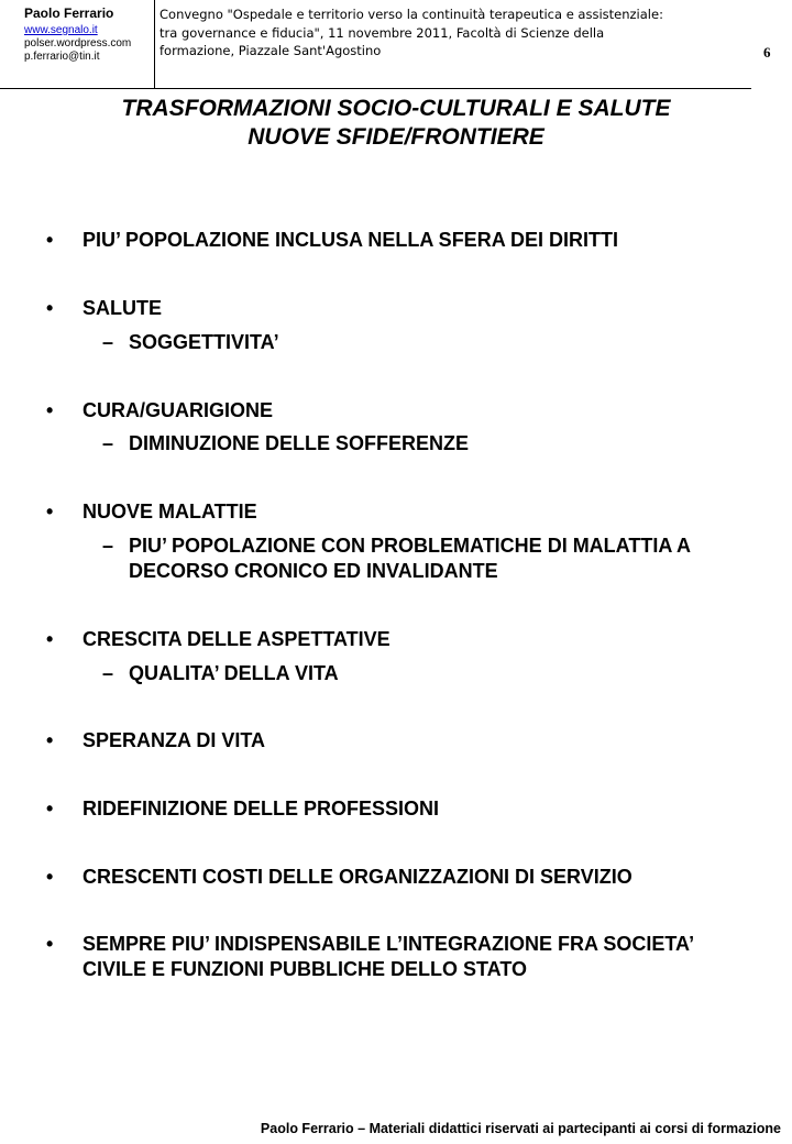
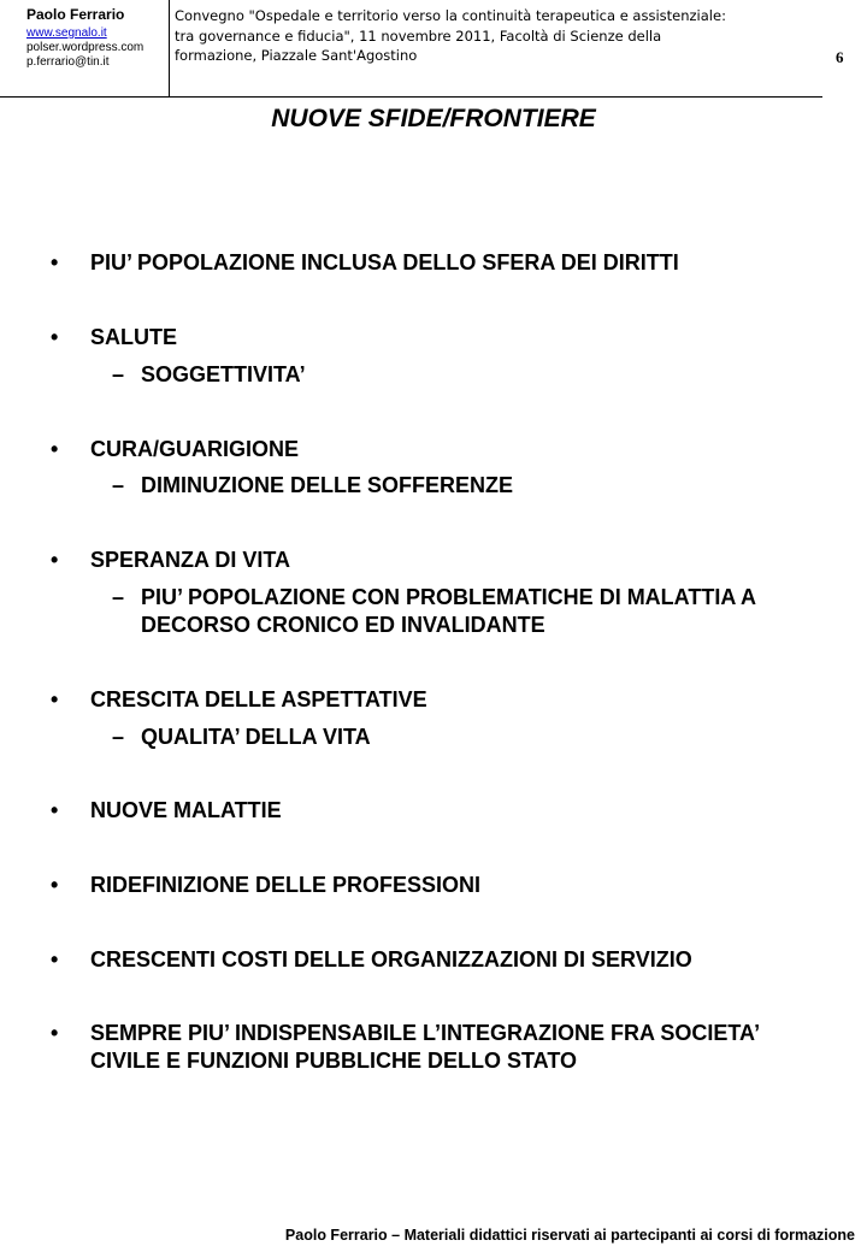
  Paolo Ferrario
  www.segnalo.it
  polser.wordpress.com
  p.ferrario@tin.it
  Convegno "Ospedale e territorio verso la continuità terapeutica e assistenziale:
  tra governance e fiducia", 11 novembre 2011, Facoltà di Scienze della
  formazione, Piazzale Sant'Agostino
  6
- TRASFORMAZIONI SOCIO-CULTURALI E SALUTE
  NUOVE SFIDE/FRONTIERE
  •
- PIU’ POPOLAZIONE INCLUSA NELLA SFERA DEI DIRITTI
+ PIU’ POPOLAZIONE INCLUSA DELLO SFERA DEI DIRITTI
  •
  SALUTE
  –
  SOGGETTIVITA’
  •
  CURA/GUARIGIONE
  –
  DIMINUZIONE DELLE SOFFERENZE
  •
- NUOVE MALATTIE
+ SPERANZA DI VITA
  –
  PIU’ POPOLAZIONE CON PROBLEMATICHE DI MALATTIA A DECORSO CRONICO ED INVALIDANTE
  •
  CRESCITA DELLE ASPETTATIVE
  –
  QUALITA’ DELLA VITA
  •
- SPERANZA DI VITA
+ NUOVE MALATTIE
  •
  RIDEFINIZIONE DELLE PROFESSIONI
  •
  CRESCENTI COSTI DELLE ORGANIZZAZIONI DI SERVIZIO
  •
  SEMPRE PIU’ INDISPENSABILE L’INTEGRAZIONE FRA SOCIETA’ CIVILE E FUNZIONI PUBBLICHE DELLO STATO
  Paolo Ferrario – Materiali didattici riservati ai partecipanti ai corsi di formazione
